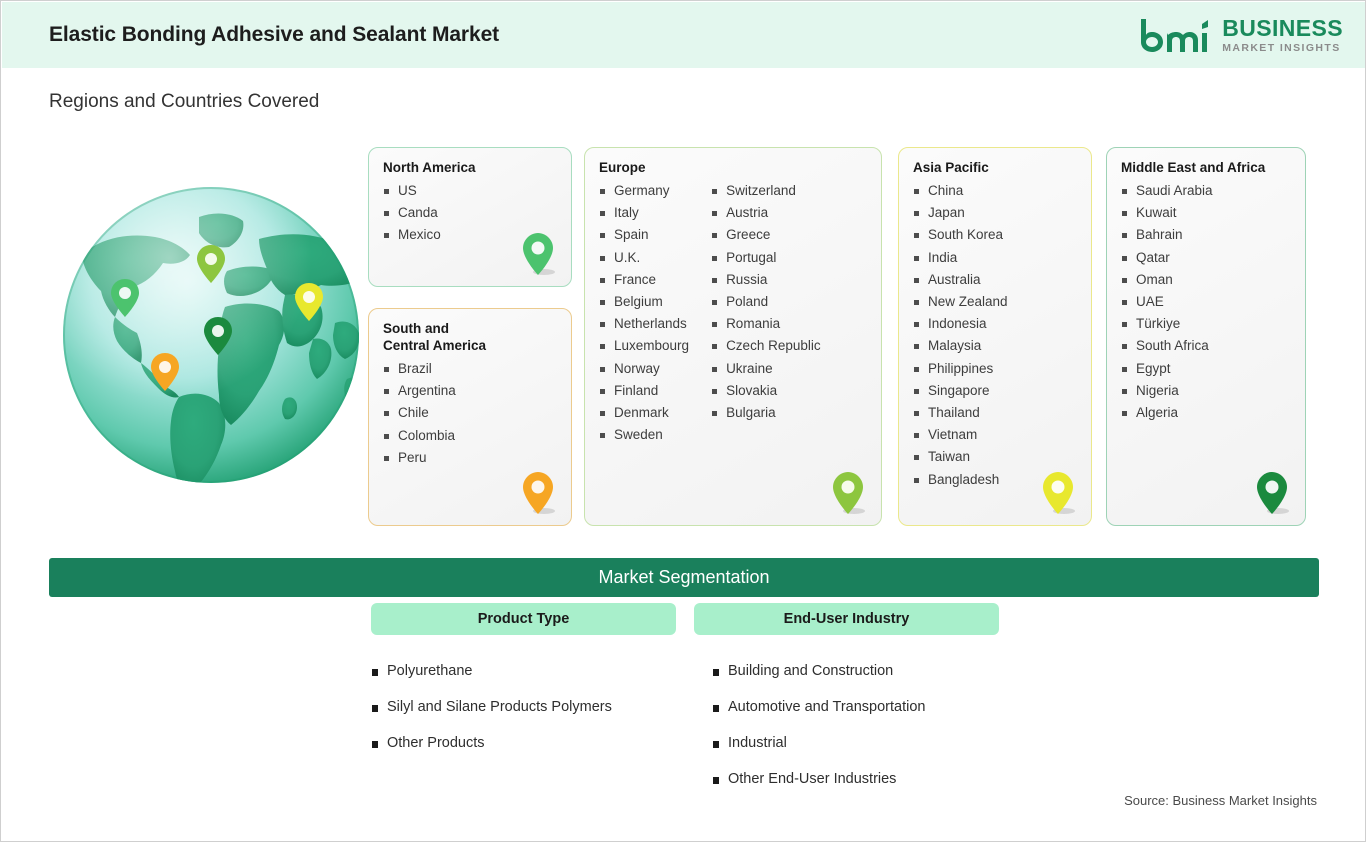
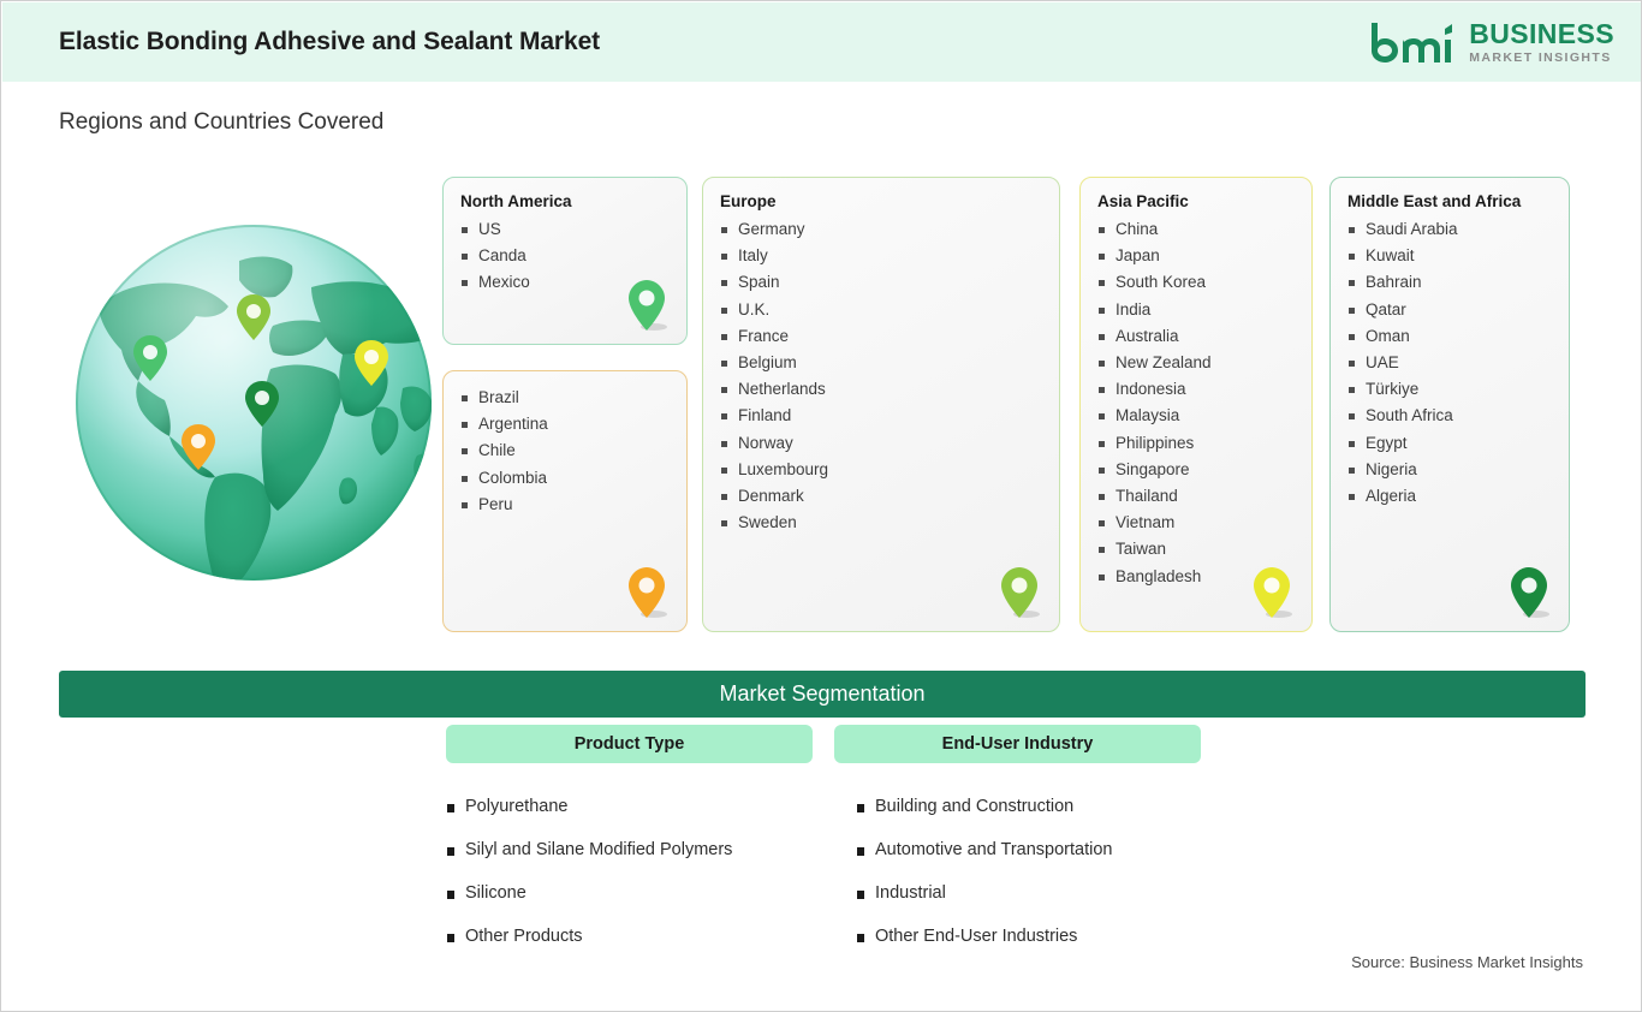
  Elastic Bonding Adhesive and Sealant Market
  BUSINESS
  MARKET INSIGHTS
  Regions and Countries Covered
  North America
  US
  Canda
  Mexico
- South and
- Central America
  Brazil
  Argentina
  Chile
  Colombia
  Peru
  Europe
  Germany
  Italy
  Spain
  U.K.
  France
  Belgium
  Netherlands
- Luxembourg
+ Finland
  Norway
- Finland
+ Luxembourg
  Denmark
  Sweden
- Switzerland
- Austria
- Greece
- Portugal
- Russia
- Poland
- Romania
- Czech Republic
- Ukraine
- Slovakia
- Bulgaria
  Asia Pacific
  China
  Japan
  South Korea
  India
  Australia
  New Zealand
  Indonesia
  Malaysia
  Philippines
  Singapore
  Thailand
  Vietnam
  Taiwan
  Bangladesh
  Middle East and Africa
  Saudi Arabia
  Kuwait
  Bahrain
  Qatar
  Oman
  UAE
  Türkiye
  South Africa
  Egypt
  Nigeria
  Algeria
  Market Segmentation
  Product Type
  Polyurethane
- Silyl and Silane Products Polymers
+ Silyl and Silane Modified Polymers
+ Silicone
  Other Products
  End-User Industry
  Building and Construction
  Automotive and Transportation
  Industrial
  Other End-User Industries
  Source: Business Market Insights
